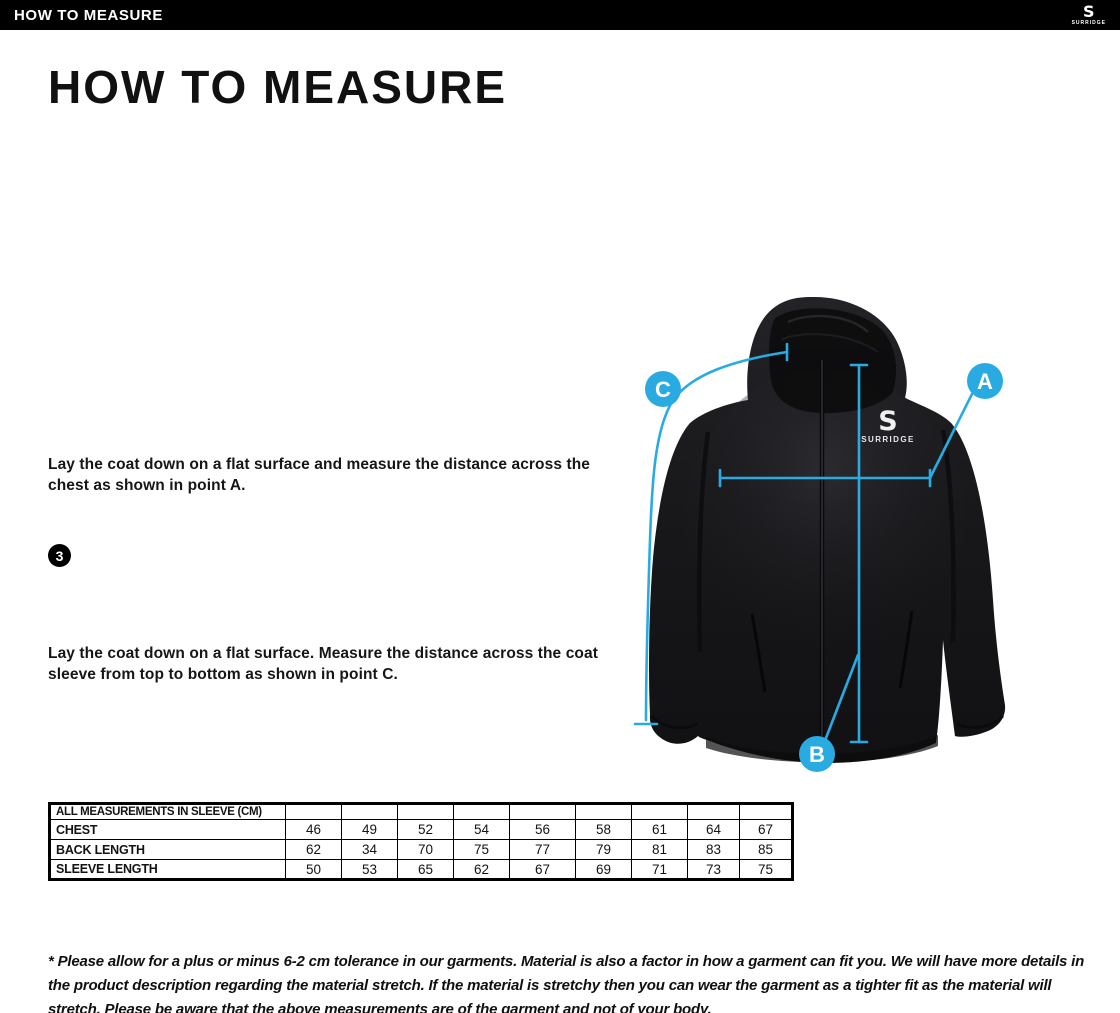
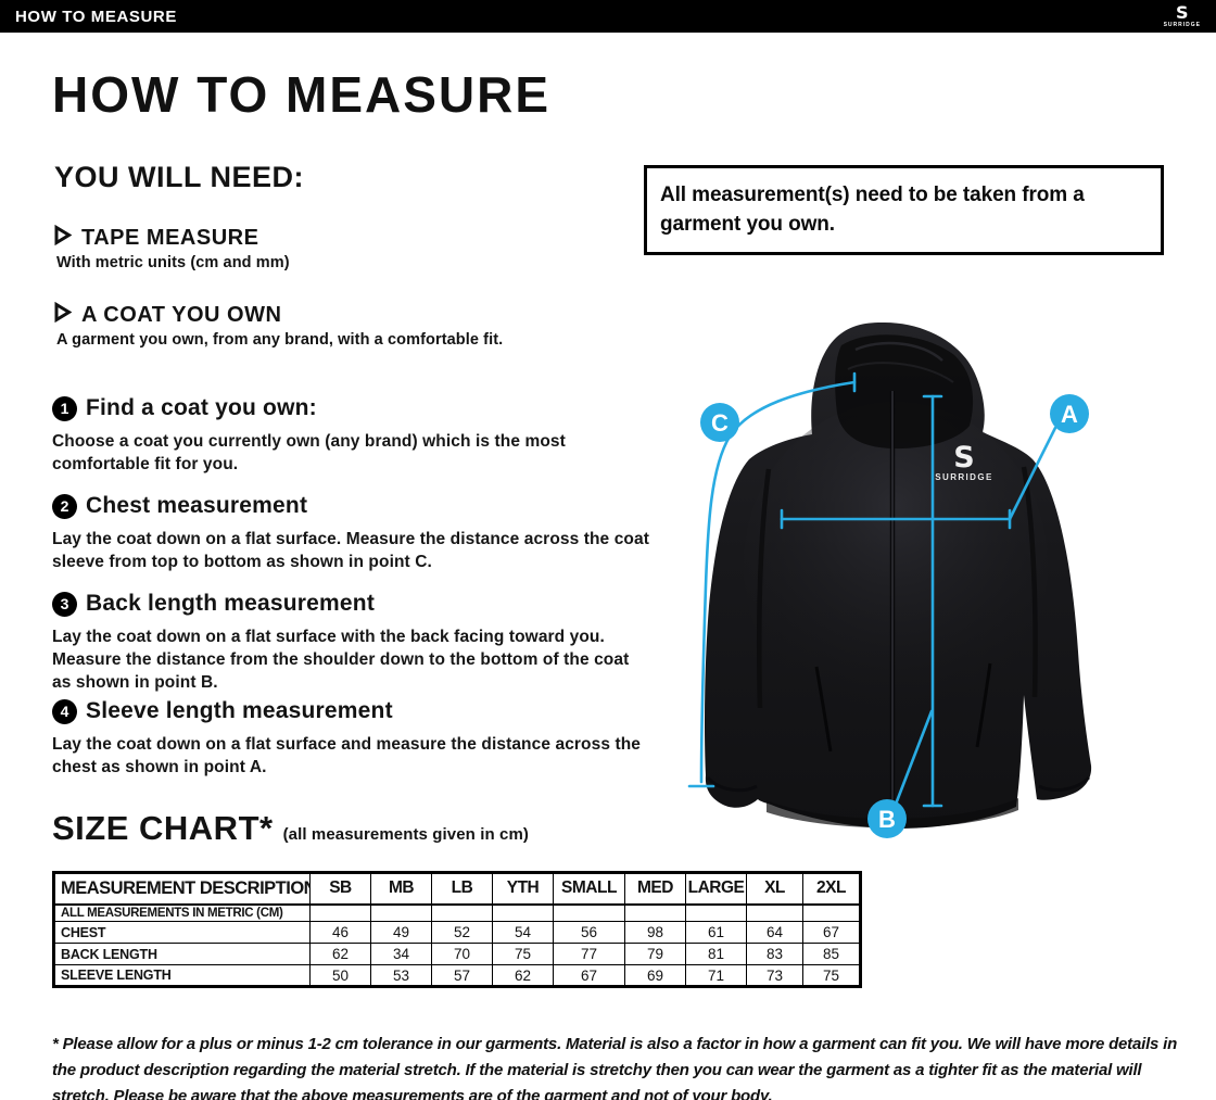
  HOW TO MEASURE
  S
  HOW TO MEASURE
+ YOU WILL NEED:
+ TAPE MEASURE
+ With metric units (cm and mm)
+ A COAT YOU OWN
+ A garment you own, from any brand, with a comfortable fit.
+ All measurement(s) need to be taken from a garment you own.
+ 1
+ Find a coat you own:
+ Choose a coat you currently own (any brand) which is the most comfortable fit for you.
+ 2
+ Chest measurement
- Lay the coat down on a flat surface and measure the distance across the chest as shown in point A.
+ Lay the coat down on a flat surface. Measure the distance across the coat sleeve from top to bottom as shown in point C.
  3
+ Back length measurement
+ Lay the coat down on a flat surface with the back facing toward you. Measure the distance from the shoulder down to the bottom of the coat as shown in point B.
+ 4
+ Sleeve length measurement
- Lay the coat down on a flat surface. Measure the distance across the coat sleeve from top to bottom as shown in point C.
+ Lay the coat down on a flat surface and measure the distance across the chest as shown in point A.
  S
  SURRIDGE
  A
  B
  C
+ SIZE CHART*
+ (all measurements given in cm)
+ MEASUREMENT DESCRIPTION	SB	MB	LB	YTH	SMALL	MED	LARGE	XL	2XL
- ALL MEASUREMENTS IN SLEEVE (CM)
+ ALL MEASUREMENTS IN METRIC (CM)
- CHEST	46	49	52	54	56	58	61	64	67
+ CHEST	46	49	52	54	56	98	61	64	67
  BACK LENGTH	62	34	70	75	77	79	81	83	85
- SLEEVE LENGTH	50	53	65	62	67	69	71	73	75
+ SLEEVE LENGTH	50	53	57	62	67	69	71	73	75
- * Please allow for a plus or minus 6-2 cm tolerance in our garments. Material is also a factor in how a garment can fit you. We will have more details in the product description regarding the material stretch. If the material is stretchy then you can wear the garment as a tighter fit as the material will stretch. Please be aware that the above measurements are of the garment and not of your body.
+ * Please allow for a plus or minus 1-2 cm tolerance in our garments. Material is also a factor in how a garment can fit you. We will have more details in the product description regarding the material stretch. If the material is stretchy then you can wear the garment as a tighter fit as the material will stretch. Please be aware that the above measurements are of the garment and not of your body.
